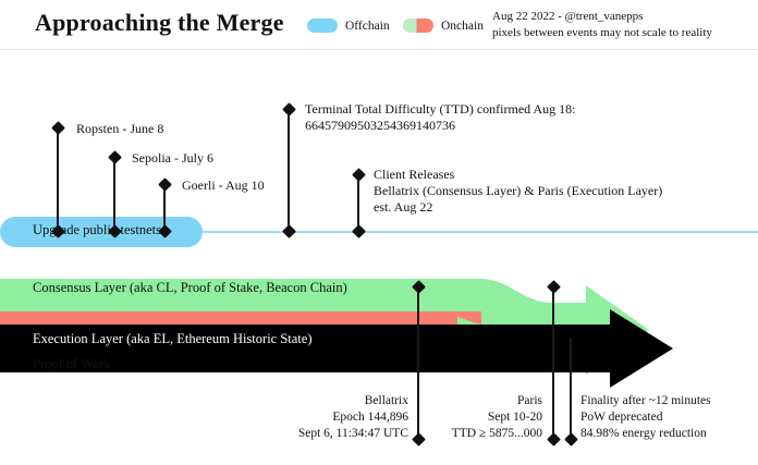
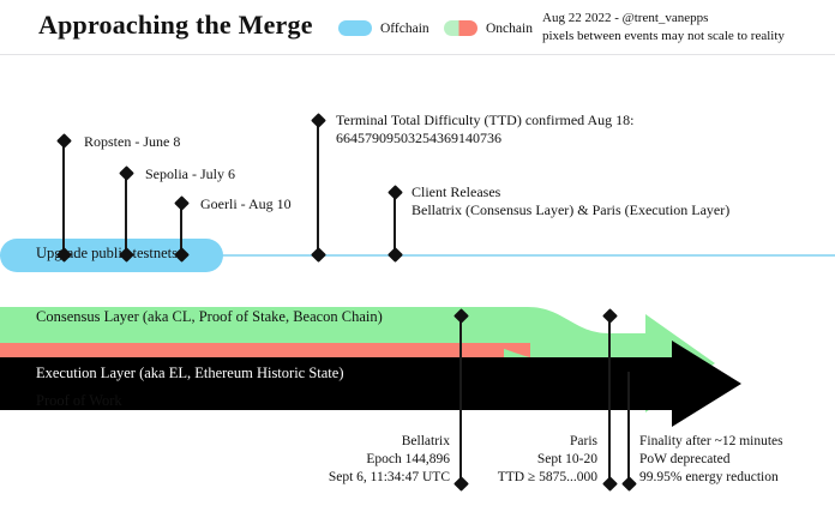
  Approaching the Merge
  Offchain
  Onchain
  Aug 22 2022 - @trent_vanepps
  pixels between events may not scale to reality
  Upde publ testnet
  Ropsten - June 8
  Sepolia - July 6
  Goerli - Aug 10
  Terminal Total Difficulty (TTD) confirmed Aug 18:
  66457909503254369140736
  Client Releases
  Bellatrix (Consensus Layer) & Paris (Execution Layer)
- est. Aug 22
  Consensus Layer (aka CL, Proof of Stake, Beacon Chain)
  Execution Layer (aka EL, Ethereum Historic State)
  Bellatrix
  Epoch 144,896
  Sept 6, 11:34:47 UTC
  Paris
  Sept 10-20
  TTD ≥ 5875...000
  Finality after ~12 minutes
  PoW deprecated
- 84.98% energy reduction
+ 99.95% energy reduction
